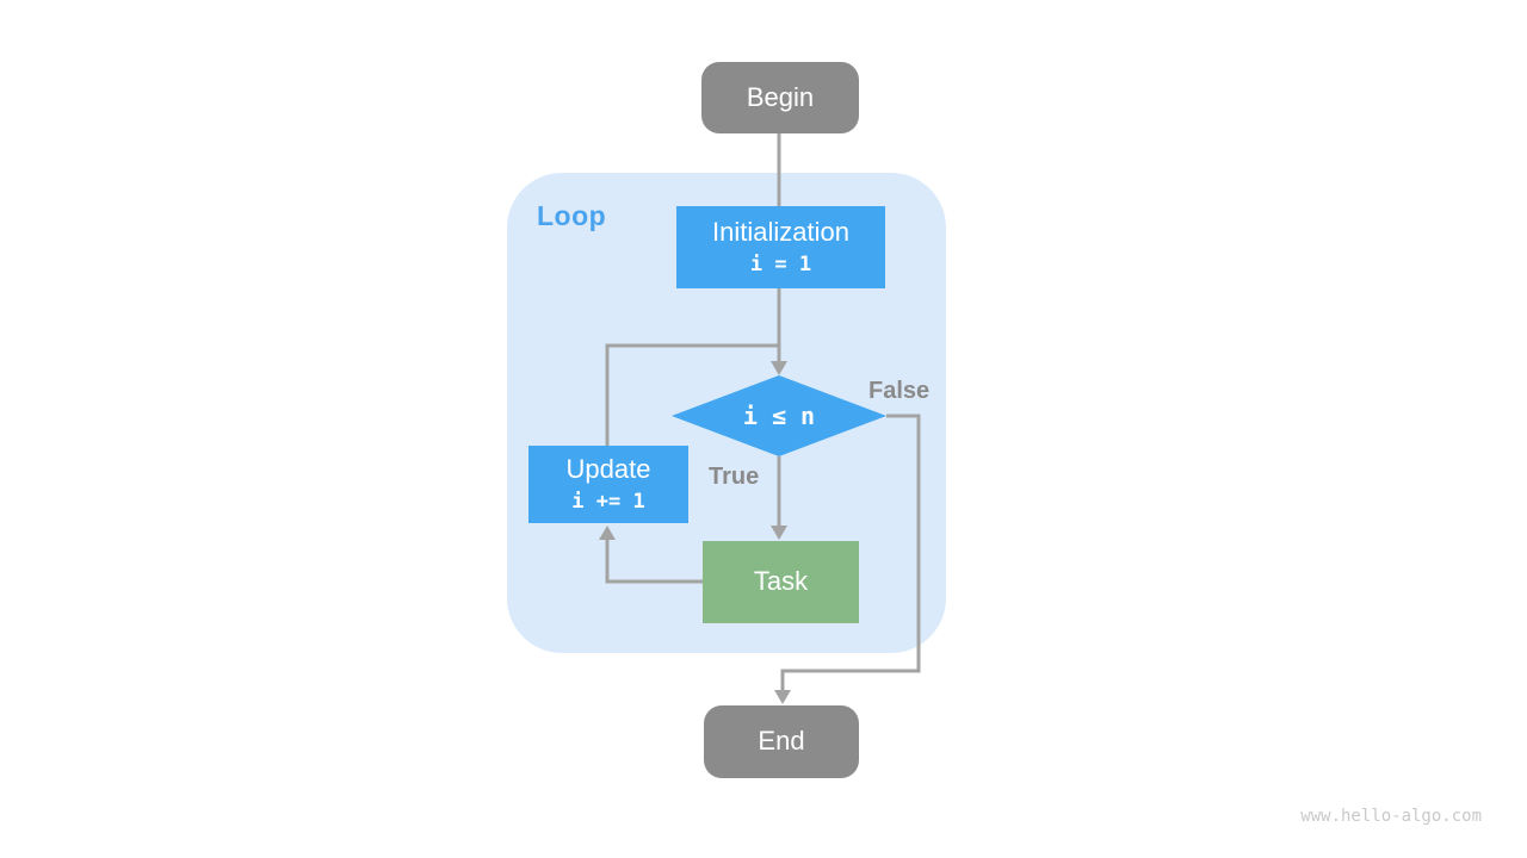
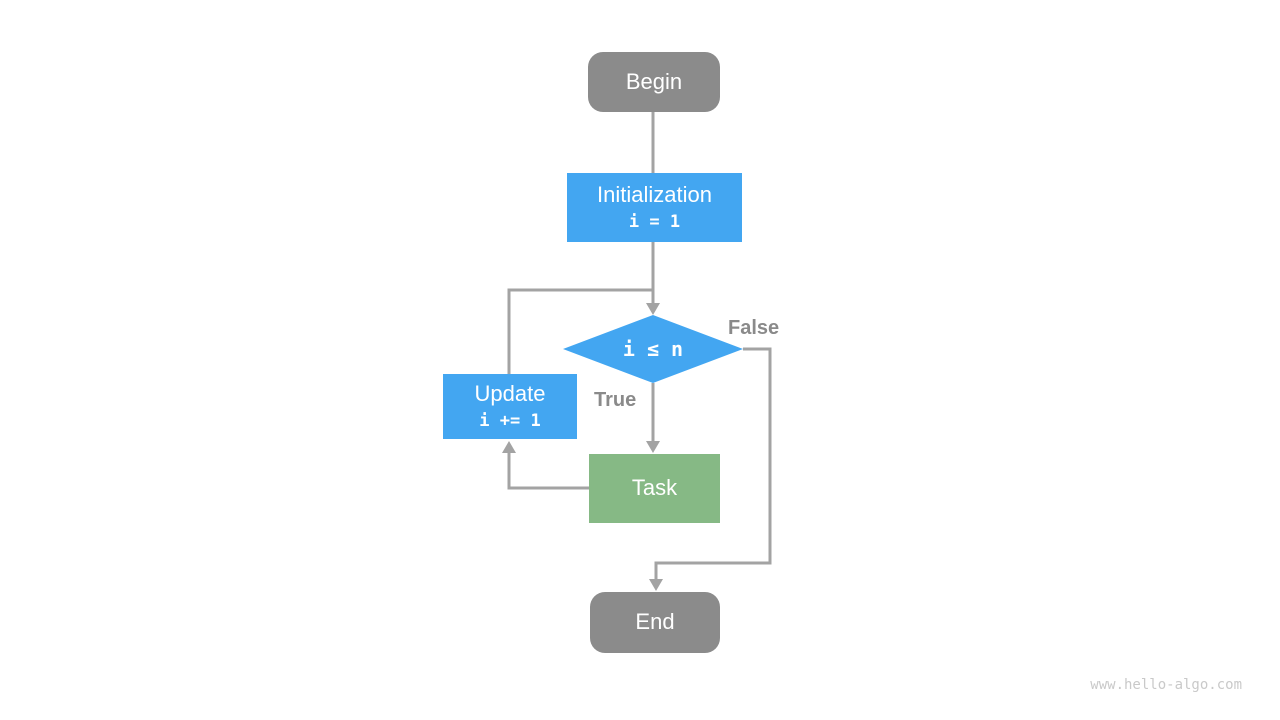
- Loop
  Begin
  Initialization
  i = 1
  i ≤ n
  Update
  i += 1
  Task
  End
  True
  False
  www.hello-algo.com
